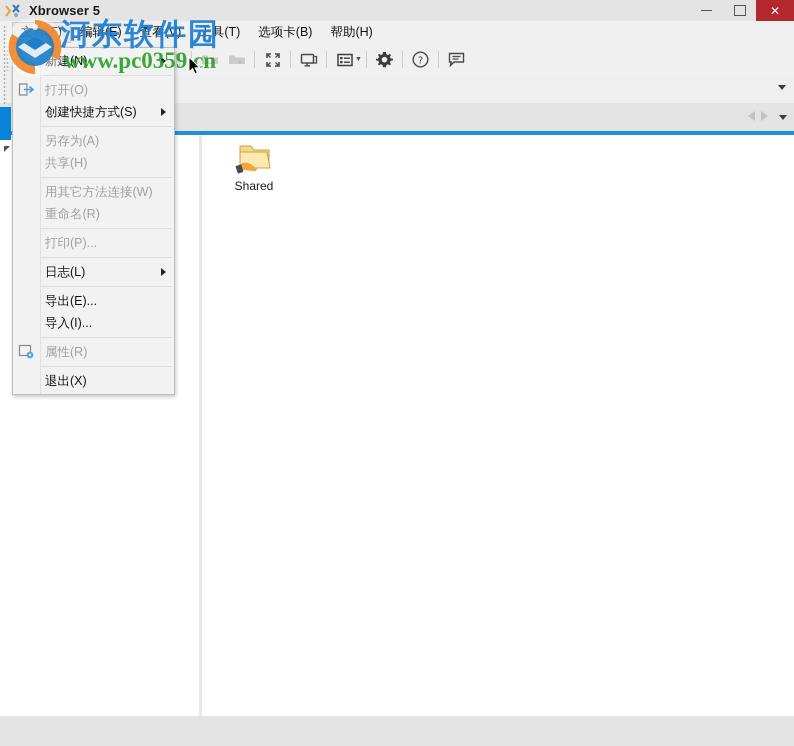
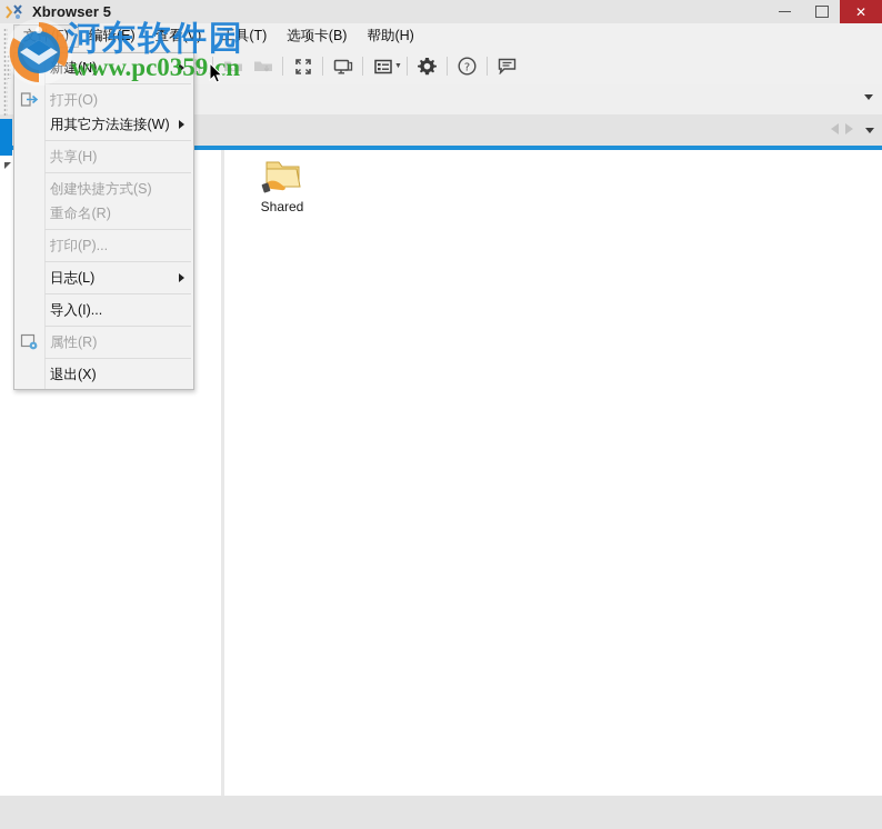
  Xbrowser 5
  ✕
  编辑(E)
  查看(V)
  工具(T)
  选项卡(B)
  帮助(H)
  ?
  Shared
  新建(N)
  打开(O)
- 创建快捷方式(S)
+ 用其它方法连接(W)
- 另存为(A)
  共享(H)
- 用其它方法连接(W)
+ 创建快捷方式(S)
  重命名(R)
  打印(P)...
  日志(L)
- 导出(E)...
  导入(I)...
  属性(R)
  退出(X)
  河东软件园
  www.pc0359cn
